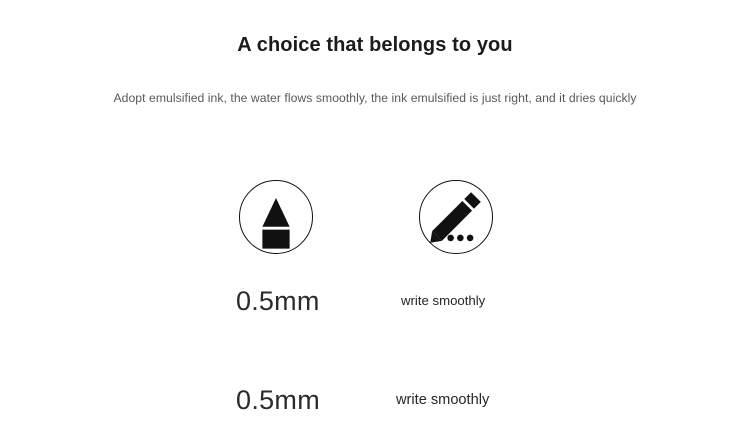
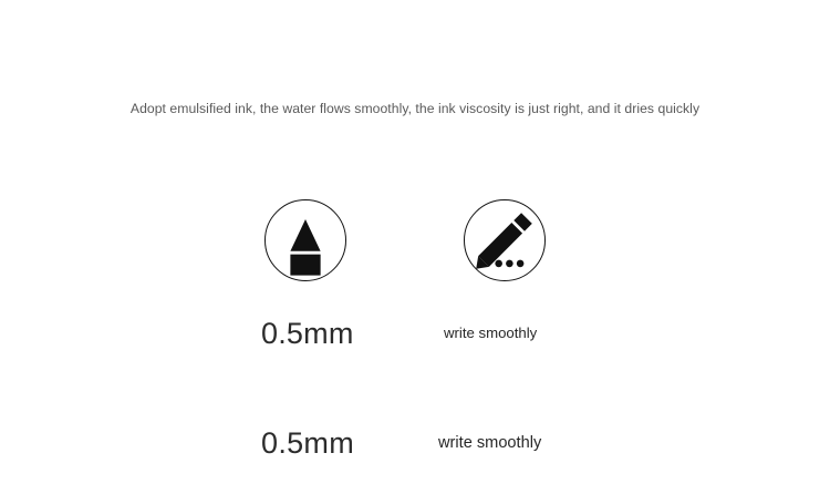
- A choice that belongs to you
- Adopt emulsified ink, the water flows smoothly, the ink emulsified is just right, and it dries quickly
+ Adopt emulsified ink, the water flows smoothly, the ink viscosity is just right, and it dries quickly
  0.5mm
  write smoothly
  0.5mm
  write smoothly
